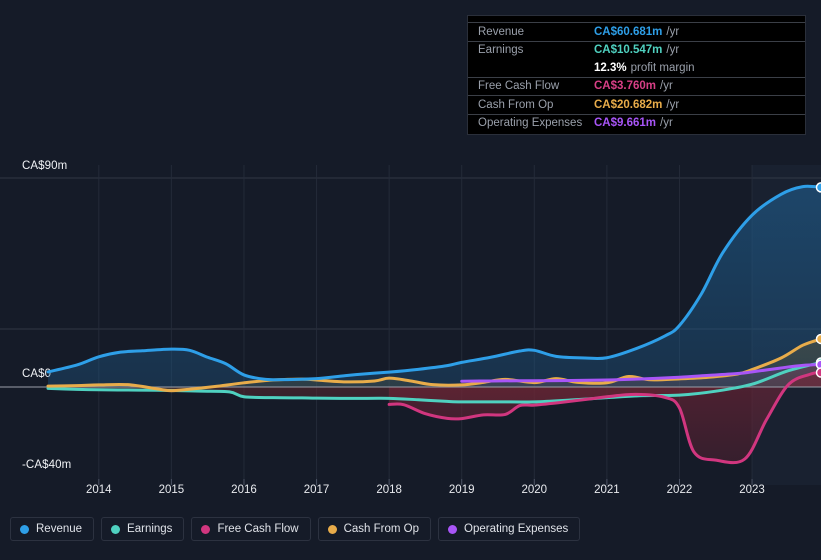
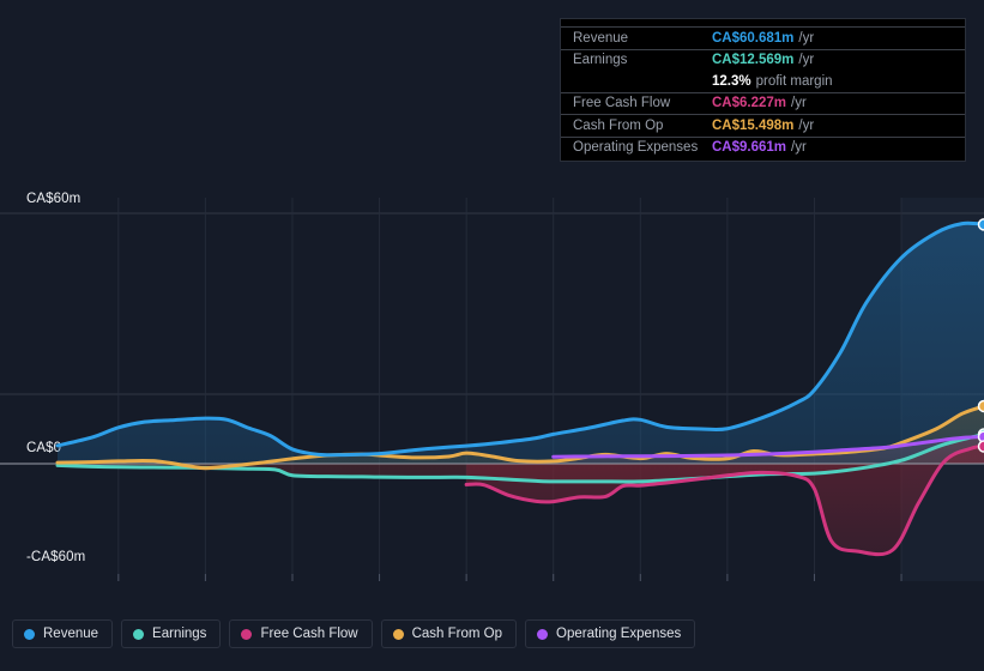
- CA$90m
+ CA$60m
  CA$0
- -CA$40m
+ -CA$60m
- 2014
- 2015
- 2016
- 2017
- 2018
- 2019
- 2020
- 2021
- 2022
- 2023
  Revenue
  CA$60.681m
  /yr
  Earnings
- CA$10.547m
+ CA$12.569m
  /yr
  12.3%
  profit margin
  Free Cash Flow
- CA$3.760m
+ CA$6.227m
  /yr
  Cash From Op
- CA$20.682m
+ CA$15.498m
  /yr
  Operating Expenses
  CA$9.661m
  /yr
  Revenue
  Earnings
  Free Cash Flow
  Cash From Op
  Operating Expenses
